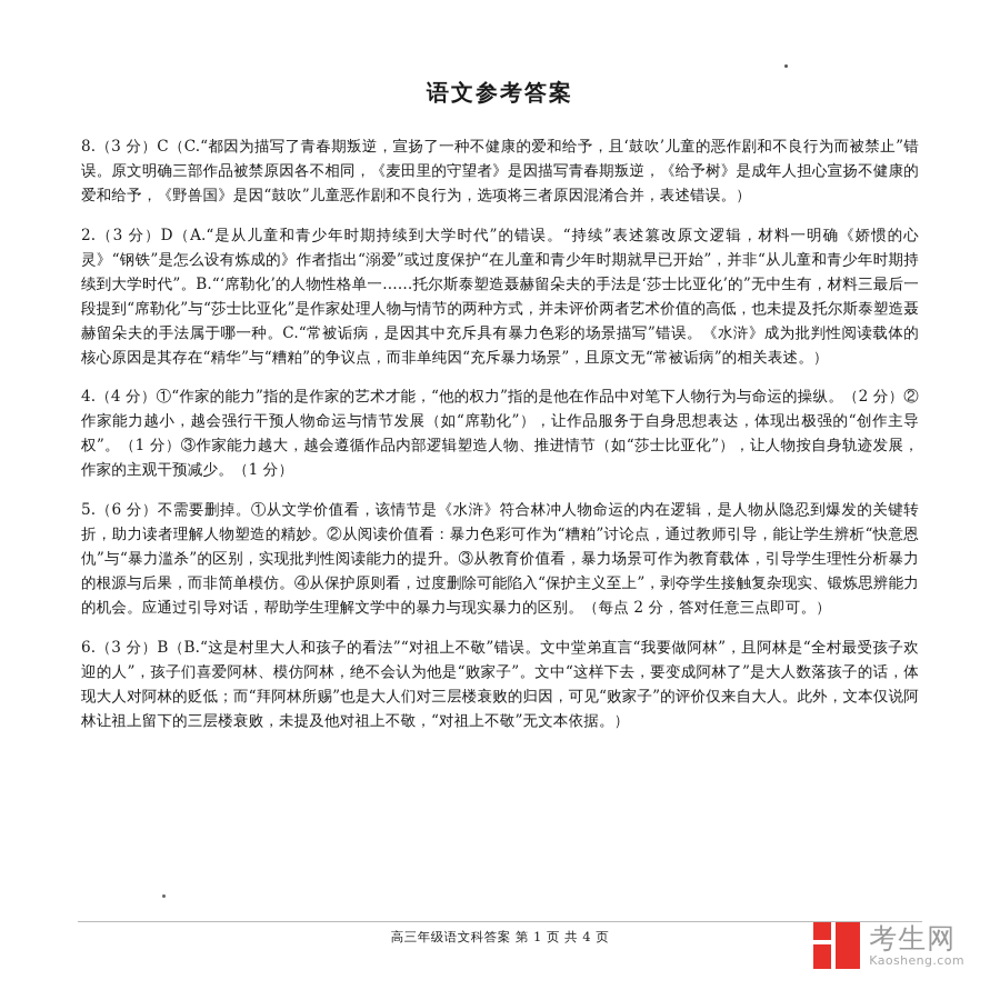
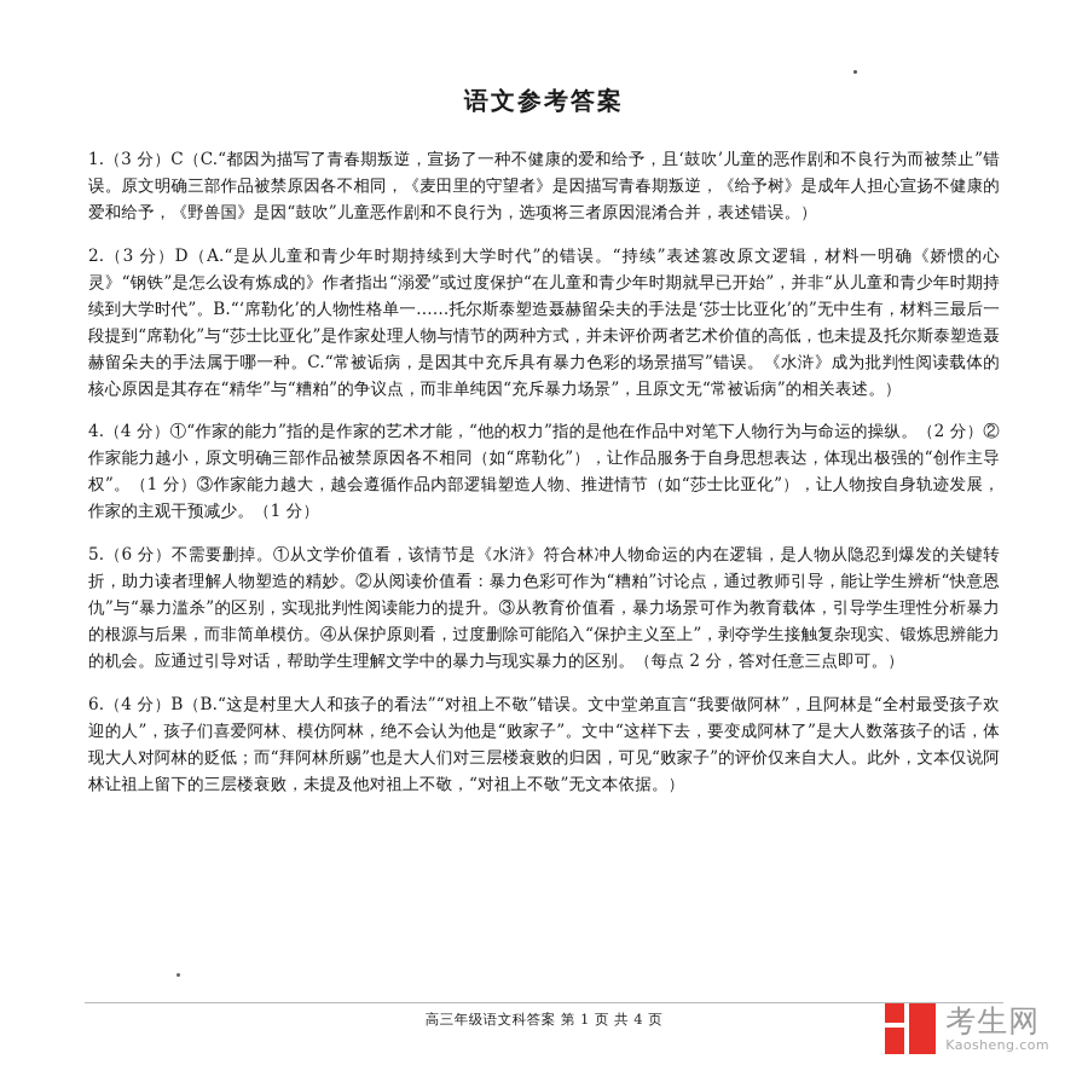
  语文参考答案
- 8.（3 分）C（C.“都因为描写了青春期叛逆，宣扬了一种不健康的爱和给予，且‘鼓吹’儿童的恶作剧和不良行为而被禁止”错误。原文明确三部作品被禁原因各不相同，《麦田里的守望者》是因描写青春期叛逆，《给予树》是成年人担心宣扬不健康的爱和给予，《野兽国》是因“鼓吹”儿童恶作剧和不良行为，选项将三者原因混淆合并，表述错误。）
+ 1.（3 分）C（C.“都因为描写了青春期叛逆，宣扬了一种不健康的爱和给予，且‘鼓吹’儿童的恶作剧和不良行为而被禁止”错误。原文明确三部作品被禁原因各不相同，《麦田里的守望者》是因描写青春期叛逆，《给予树》是成年人担心宣扬不健康的爱和给予，《野兽国》是因“鼓吹”儿童恶作剧和不良行为，选项将三者原因混淆合并，表述错误。）
  2.（3 分）D（A.“是从儿童和青少年时期持续到大学时代”的错误。“持续”表述篡改原文逻辑，材料一明确《娇惯的心灵》“钢铁”是怎么设有炼成的》作者指出“溺爱”或过度保护“在儿童和青少年时期就早已开始”，并非“从儿童和青少年时期持续到大学时代”。B.“‘席勒化’的人物性格单一……托尔斯泰塑造聂赫留朵夫的手法是‘莎士比亚化’的”无中生有，材料三最后一段提到“席勒化”与“莎士比亚化”是作家处理人物与情节的两种方式，并未评价两者艺术价值的高低，也未提及托尔斯泰塑造聂赫留朵夫的手法属于哪一种。C.“常被诟病，是因其中充斥具有暴力色彩的场景描写”错误。《水浒》成为批判性阅读载体的核心原因是其存在“精华”与“糟粕”的争议点，而非单纯因“充斥暴力场景”，且原文无“常被诟病”的相关表述。）
- 4.（4 分）①“作家的能力”指的是作家的艺术才能，“他的权力”指的是他在作品中对笔下人物行为与命运的操纵。（2 分）②作家能力越小，越会强行干预人物命运与情节发展（如“席勒化”），让作品服务于自身思想表达，体现出极强的“创作主导权”。（1 分）③作家能力越大，越会遵循作品内部逻辑塑造人物、推进情节（如“莎士比亚化”），让人物按自身轨迹发展，作家的主观干预减少。（1 分）
+ 4.（4 分）①“作家的能力”指的是作家的艺术才能，“他的权力”指的是他在作品中对笔下人物行为与命运的操纵。（2 分）②作家能力越小，原文明确三部作品被禁原因各不相同（如“席勒化”），让作品服务于自身思想表达，体现出极强的“创作主导权”。（1 分）③作家能力越大，越会遵循作品内部逻辑塑造人物、推进情节（如“莎士比亚化”），让人物按自身轨迹发展，作家的主观干预减少。（1 分）
  5.（6 分）不需要删掉。①从文学价值看，该情节是《水浒》符合林冲人物命运的内在逻辑，是人物从隐忍到爆发的关键转折，助力读者理解人物塑造的精妙。②从阅读价值看：暴力色彩可作为“糟粕”讨论点，通过教师引导，能让学生辨析“快意恩仇”与“暴力滥杀”的区别，实现批判性阅读能力的提升。③从教育价值看，暴力场景可作为教育载体，引导学生理性分析暴力的根源与后果，而非简单模仿。④从保护原则看，过度删除可能陷入“保护主义至上”，剥夺学生接触复杂现实、锻炼思辨能力的机会。应通过引导对话，帮助学生理解文学中的暴力与现实暴力的区别。（每点 2 分，答对任意三点即可。）
- 6.（3 分）B（B.“这是村里大人和孩子的看法”“对祖上不敬”错误。文中堂弟直言“我要做阿林”，且阿林是“全村最受孩子欢迎的人”，孩子们喜爱阿林、模仿阿林，绝不会认为他是“败家子”。文中“这样下去，要变成阿林了”是大人数落孩子的话，体现大人对阿林的贬低；而“拜阿林所赐”也是大人们对三层楼衰败的归因，可见“败家子”的评价仅来自大人。此外，文本仅说阿林让祖上留下的三层楼衰败，未提及他对祖上不敬，“对祖上不敬”无文本依据。）
+ 6.（4 分）B（B.“这是村里大人和孩子的看法”“对祖上不敬”错误。文中堂弟直言“我要做阿林”，且阿林是“全村最受孩子欢迎的人”，孩子们喜爱阿林、模仿阿林，绝不会认为他是“败家子”。文中“这样下去，要变成阿林了”是大人数落孩子的话，体现大人对阿林的贬低；而“拜阿林所赐”也是大人们对三层楼衰败的归因，可见“败家子”的评价仅来自大人。此外，文本仅说阿林让祖上留下的三层楼衰败，未提及他对祖上不敬，“对祖上不敬”无文本依据。）
  高三年级语文科答案 第 1 页 共 4 页
  考生网
  Kaosheng.com
